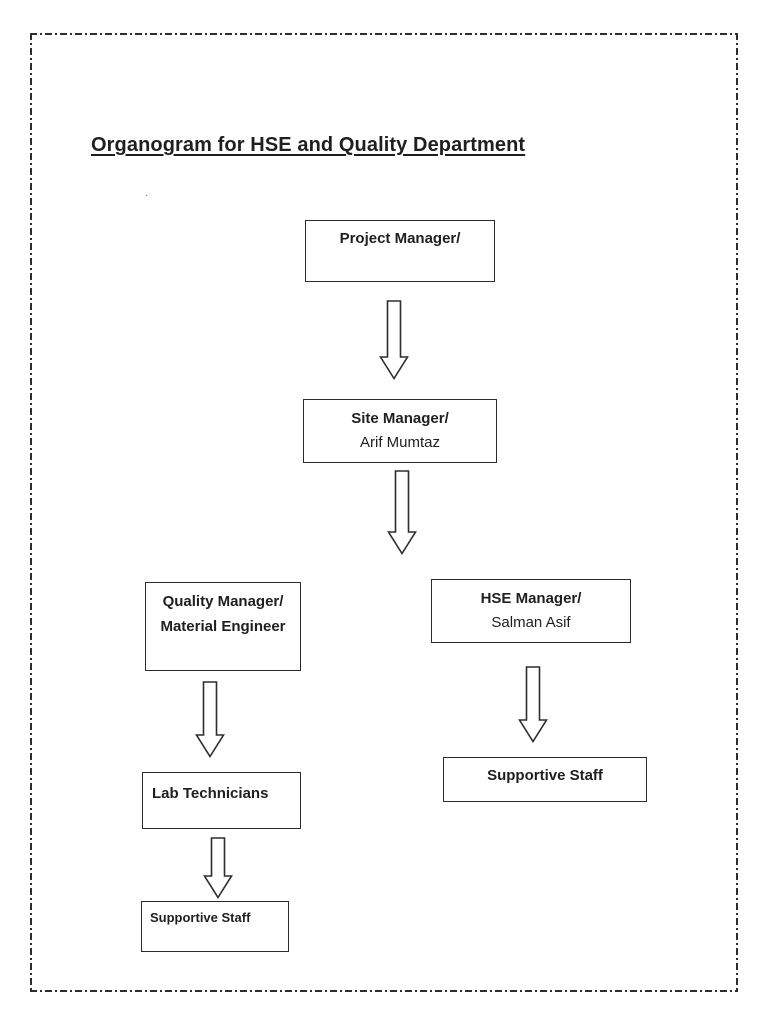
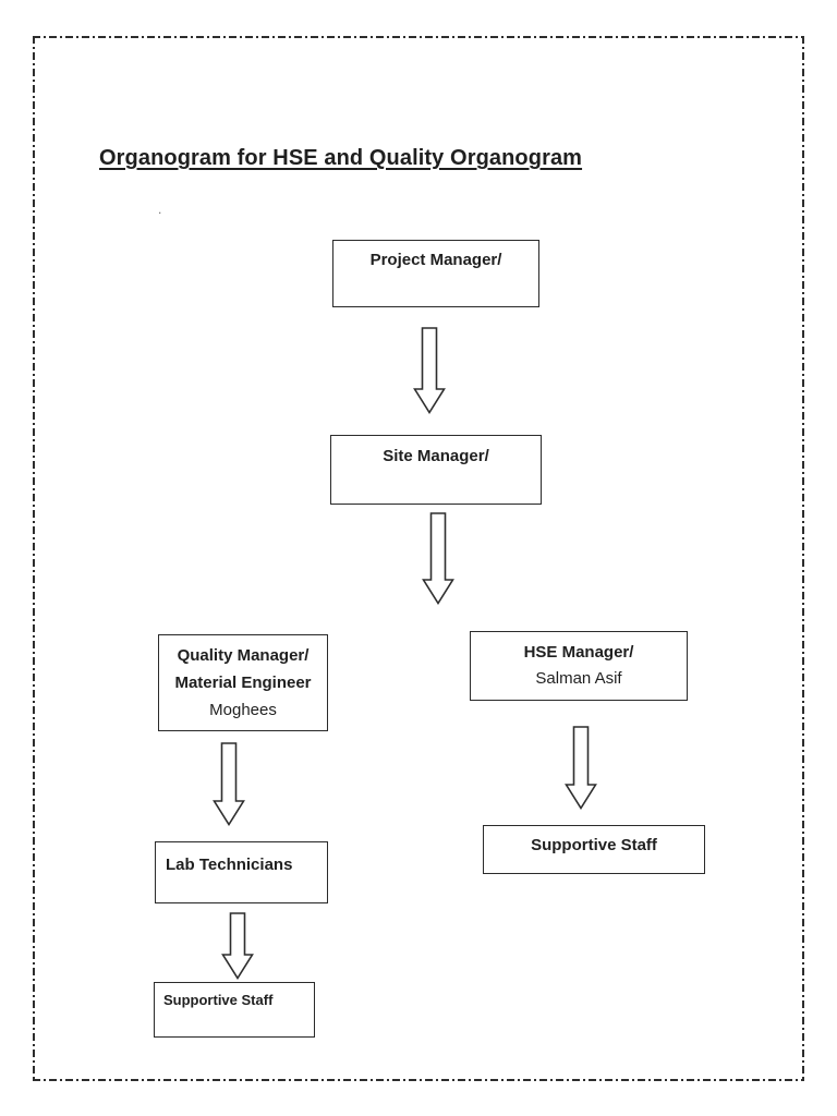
- Organogram for HSE and Quality Department
+ Organogram for HSE and Quality Organogram
  .
  Project Manager/
  Site Manager/
- Arif Mumtaz
  Quality Manager/
  Material Engineer
+ Moghees
  HSE Manager/
  Salman Asif
  Lab Technicians
  Supportive Staff
  Supportive Staff
